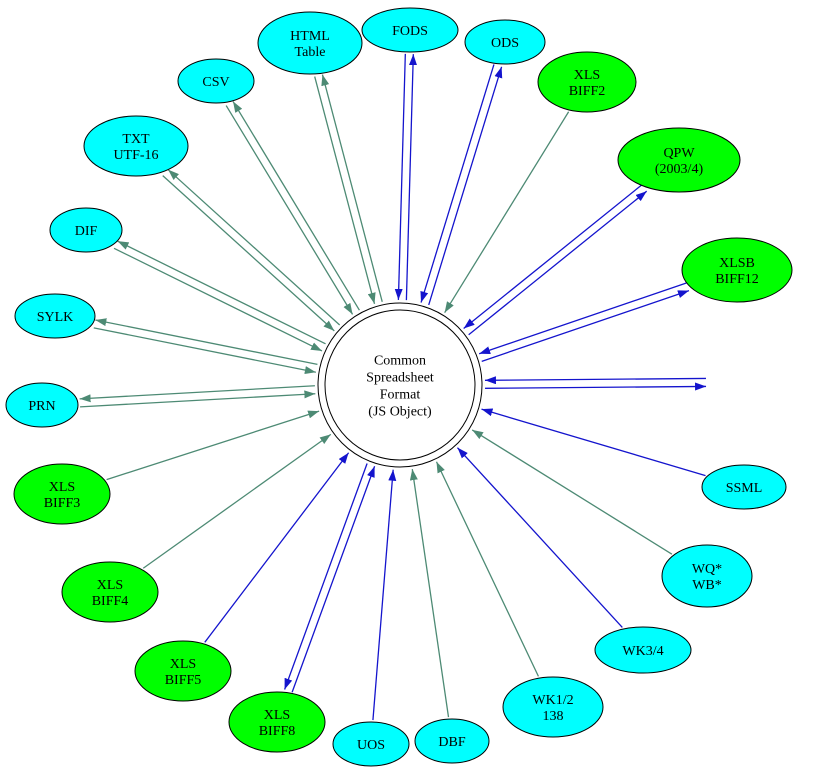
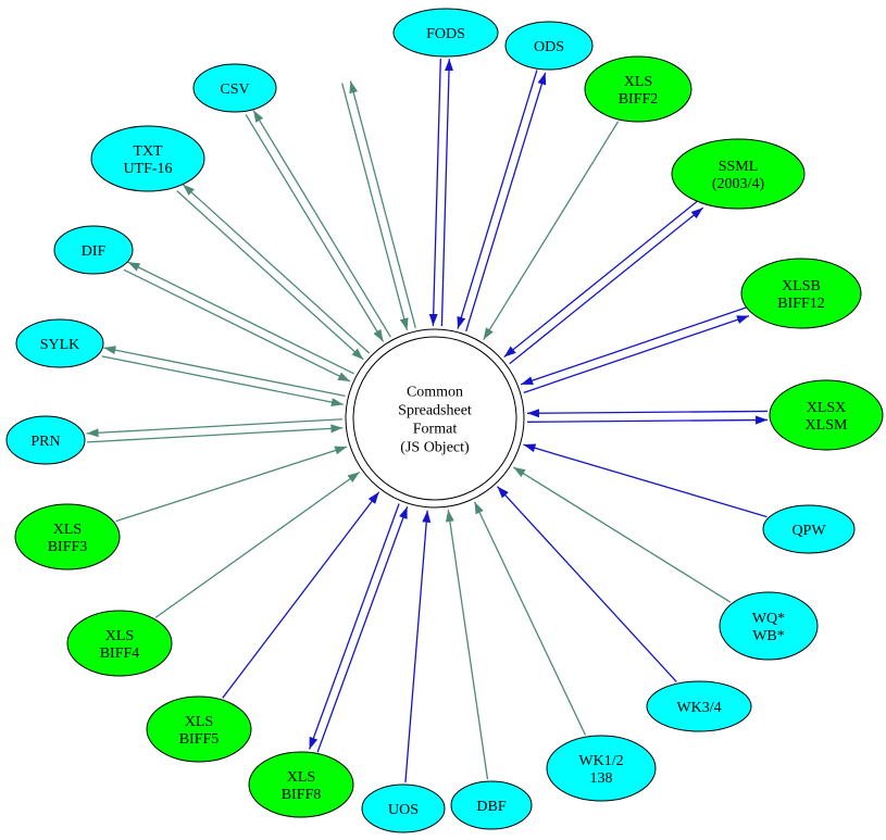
- HTML Table
  FODS
  ODS
  XLS BIFF2
- QPW (2003/4)
+ SSML (2003/4)
  XLSB BIFF12
+ XLSX XLSM
- SSML
+ QPW
  WQ* WB*
  WK3/4
  WK1/2 138
  DBF
  UOS
  XLS BIFF8
  XLS BIFF5
  XLS BIFF4
  XLS BIFF3
  PRN
  SYLK
  DIF
  TXT UTF-16
  CSV
  Common Spreadsheet Format (JS Object)
